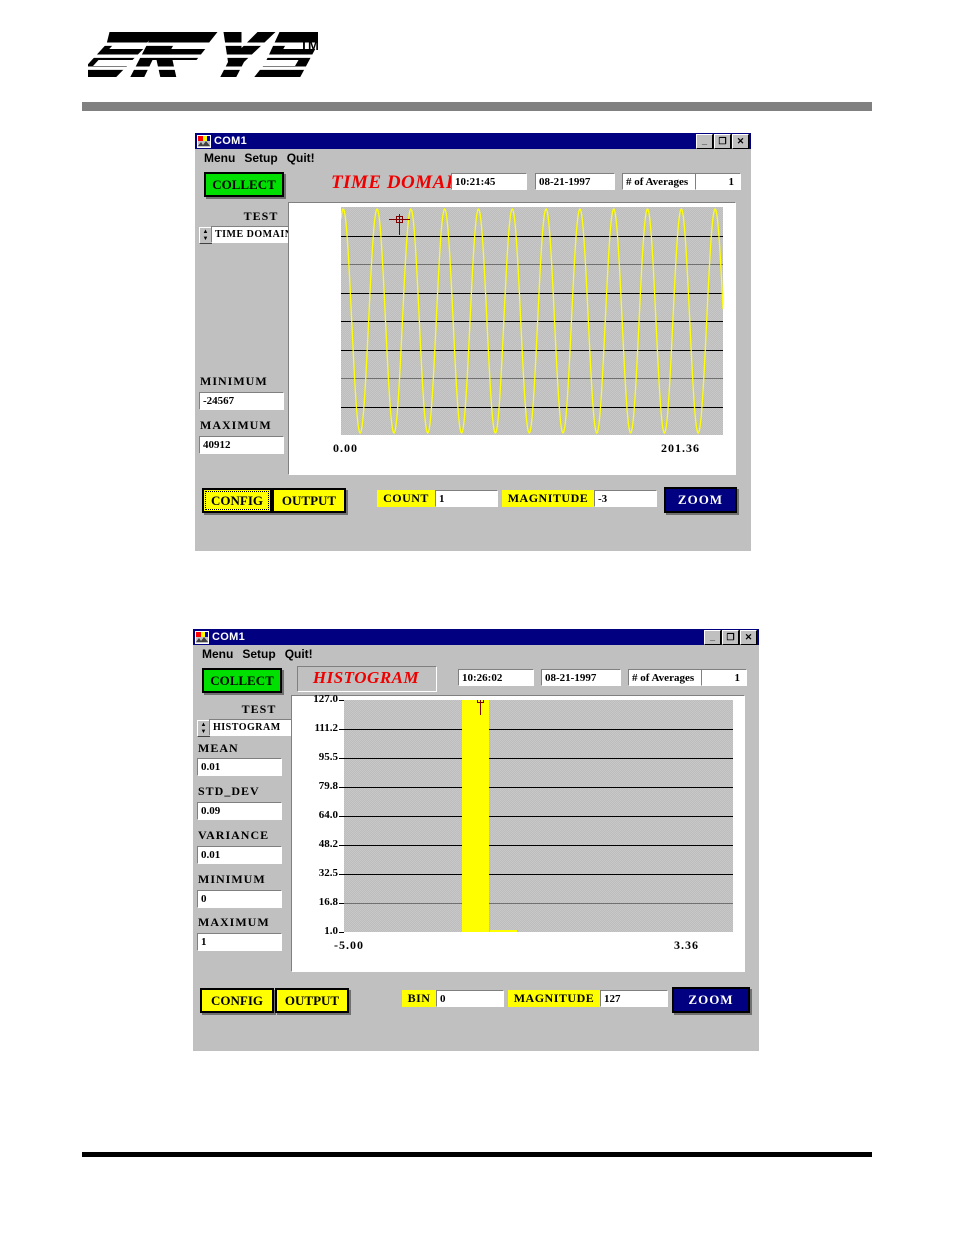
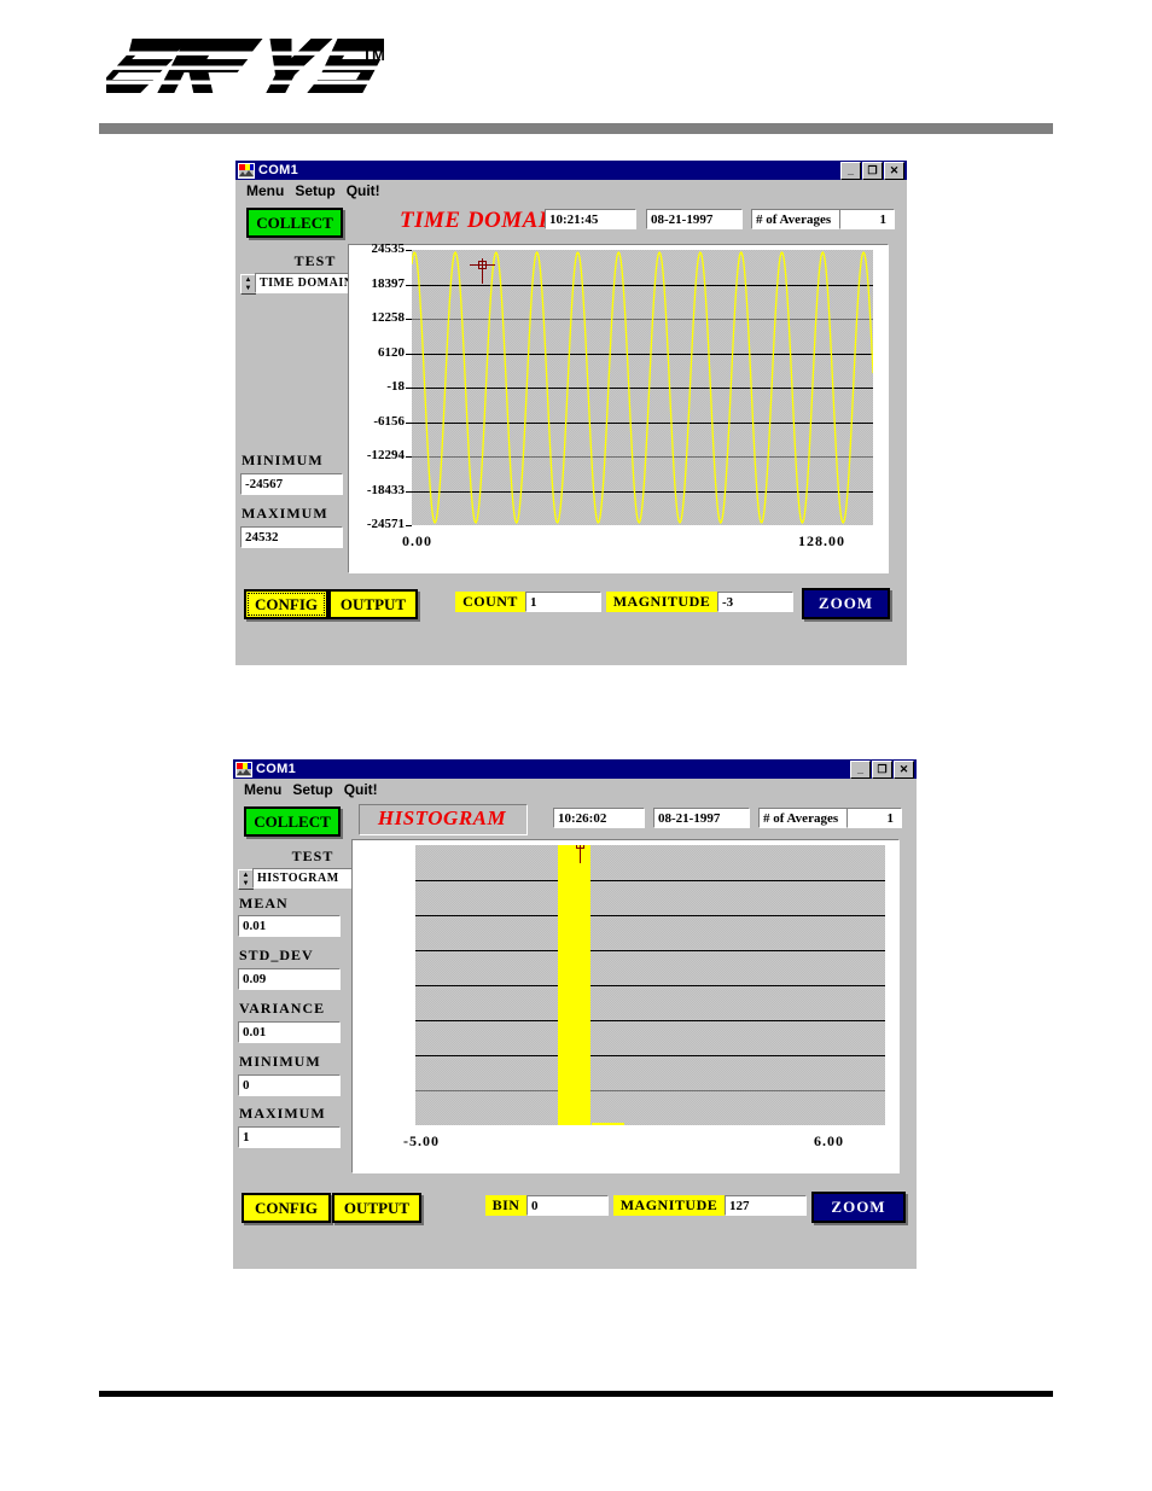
  TM
  COM1
  _
  ❐
  ✕
  Menu
  Setup
  Quit!
  COLLECT
  TIME DOMAI
  10:21:45
  08-21-1997
  # of Averages
  1
  TEST
  TIME DOMAI
  MINIMUM
  -24567
  MAXIMUM
- 40912
+ 24532
+ 24535
+ 18397
+ 12258
+ 6120
+ -18
+ -6156
+ -12294
+ -18433
+ -24571
  0.00
- 201.36
+ 128.00
  CONFIG
  OUTPUT
  COUNT
  1
  MAGNITUDE
  -3
  ZOOM
  COM1
  _
  ❐
  ✕
  Menu
  Setup
  Quit!
  COLLECT
  HISTOGRAM
  10:26:02
  08-21-1997
  # of Averages
  1
  TEST
  HISTOGRAM
  MEAN
  0.01
  STD_DEV
  0.09
  VARIANCE
  0.01
  MINIMUM
  0
  MAXIMUM
  1
- 127.0
- 111.2
- 95.5
- 79.8
- 64.0
- 48.2
- 32.5
- 16.8
- 1.0
  -5.00
- 3.36
+ 6.00
  CONFIG
  OUTPUT
  BIN
  0
  MAGNITUDE
  127
  ZOOM
